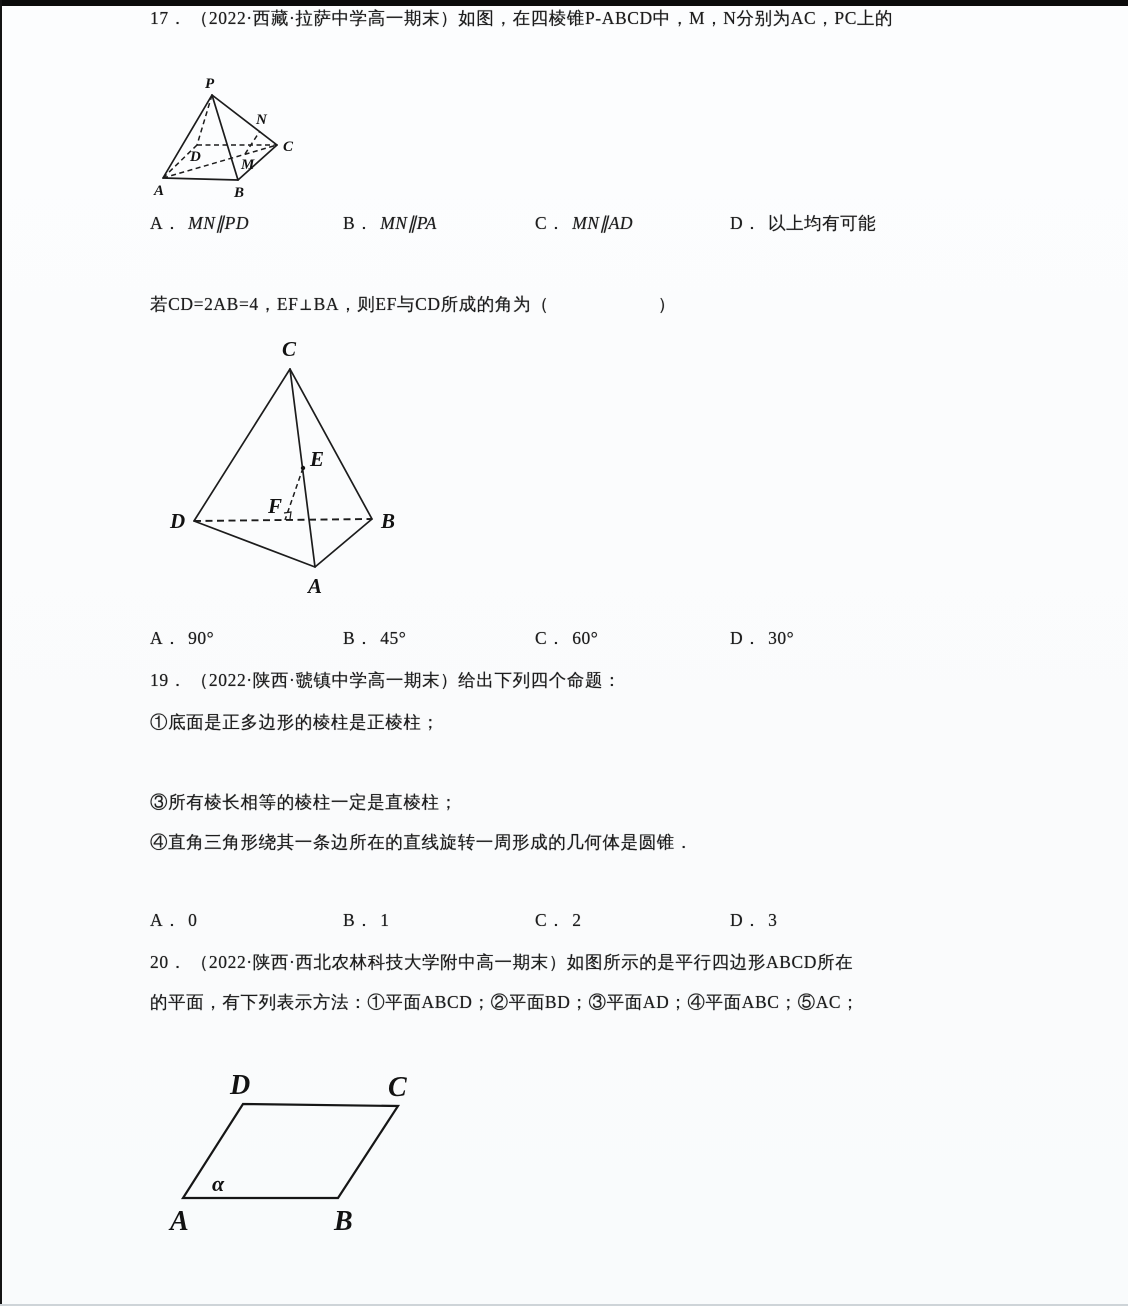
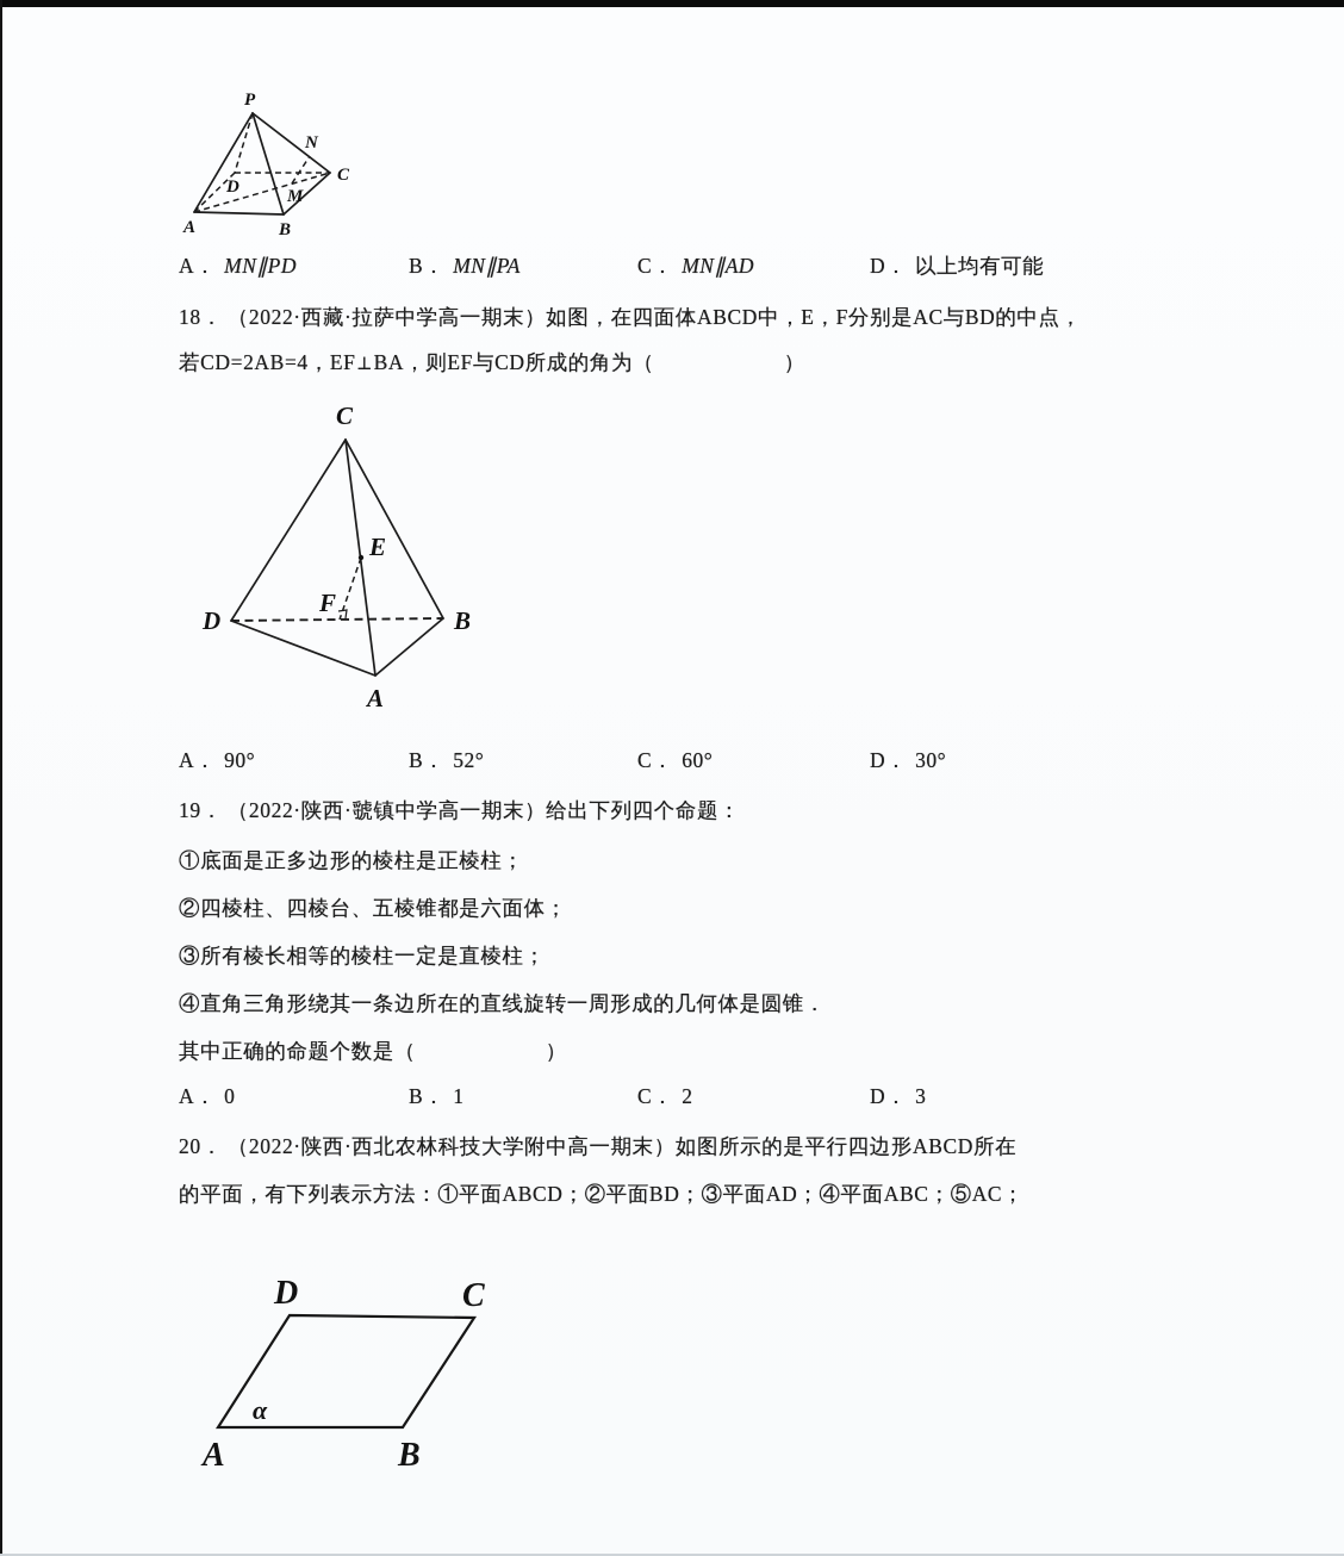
- 17． （2022·西藏·拉萨中学高一期末）如图，在四棱锥P-ABCD中，M，N分别为AC，PC上的
  P
  N
  C
  D
  M
  A
  B
  A． MN∥PD
  B． MN∥PA
  C． MN∥AD
  D． 以上均有可能
+ 18． （2022·西藏·拉萨中学高一期末）如图，在四面体ABCD中，E，F分别是AC与BD的中点，
  若CD=2AB=4，EF⊥BA，则EF与CD所成的角为（ ）
  C
  E
  F
  D
  B
  A
  A． 90°
- B． 45°
+ B． 52°
  C． 60°
  D． 30°
  19． （2022·陕西·虢镇中学高一期末）给出下列四个命题：
  ①底面是正多边形的棱柱是正棱柱；
+ ②四棱柱、四棱台、五棱锥都是六面体；
  ③所有棱长相等的棱柱一定是直棱柱；
  ④直角三角形绕其一条边所在的直线旋转一周形成的几何体是圆锥．
+ 其中正确的命题个数是（ ）
  A． 0
  B． 1
  C． 2
  D． 3
  20． （2022·陕西·西北农林科技大学附中高一期末）如图所示的是平行四边形ABCD所在
  的平面，有下列表示方法：①平面ABCD；②平面BD；③平面AD；④平面ABC；⑤AC；
  D
  C
  α
  A
  B
